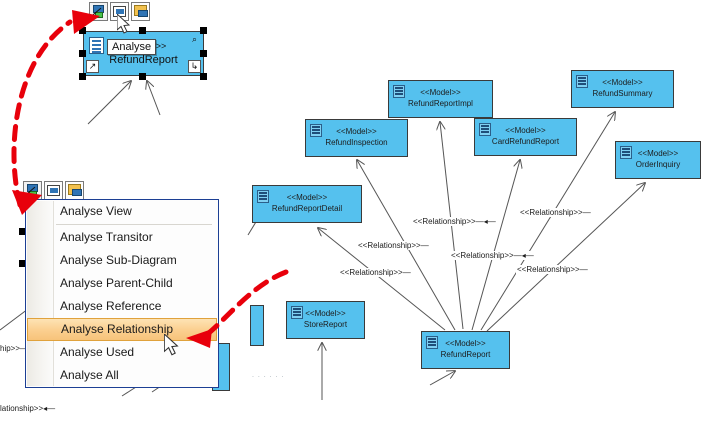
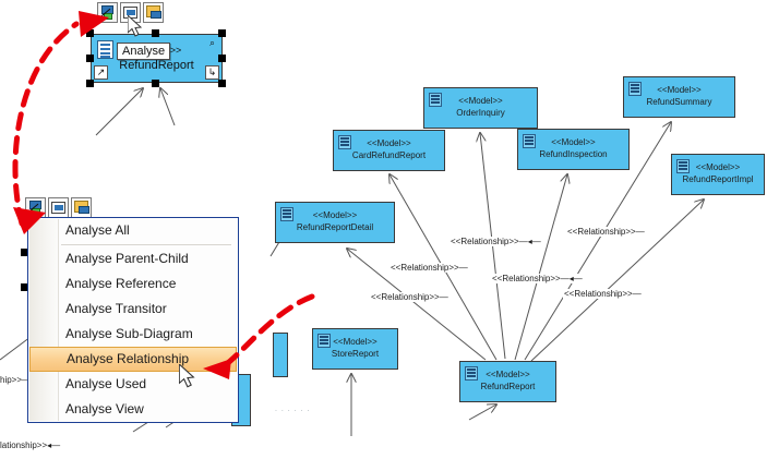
  <<Model>>
- RefundReportImpl
+ OrderInquiry
  <<Model>>
  RefundSummary
  <<Model>>
- RefundInspection
+ CardRefundReport
  <<Model>>
- CardRefundReport
+ RefundInspection
  <<Model>>
- OrderInquiry
+ RefundReportImpl
  <<Model>>
  RefundReportDetail
  <<Model>>
  StoreReport
  <<Model>>
  RefundReport
  <<Relationship>>—
  <<Relationship>>—
  <<Relationship>>—◂—
  <<Relationship>>—◂—
  <<Relationship>>—
  <<Relationship>>—
  hip>>
  lationship>>◂—
  RefundReport
  ↗
  ↳
  ⌕
- Analyse View
+ Analyse All
- Analyse Transitor
+ Analyse Parent-Child
- Analyse Sub-Diagram
+ Analyse Reference
- Analyse Parent-Child
+ Analyse Transitor
- Analyse Reference
+ Analyse Sub-Diagram
  Analyse Relationship
  Analyse Used
- Analyse All
+ Analyse View
  Analyse
